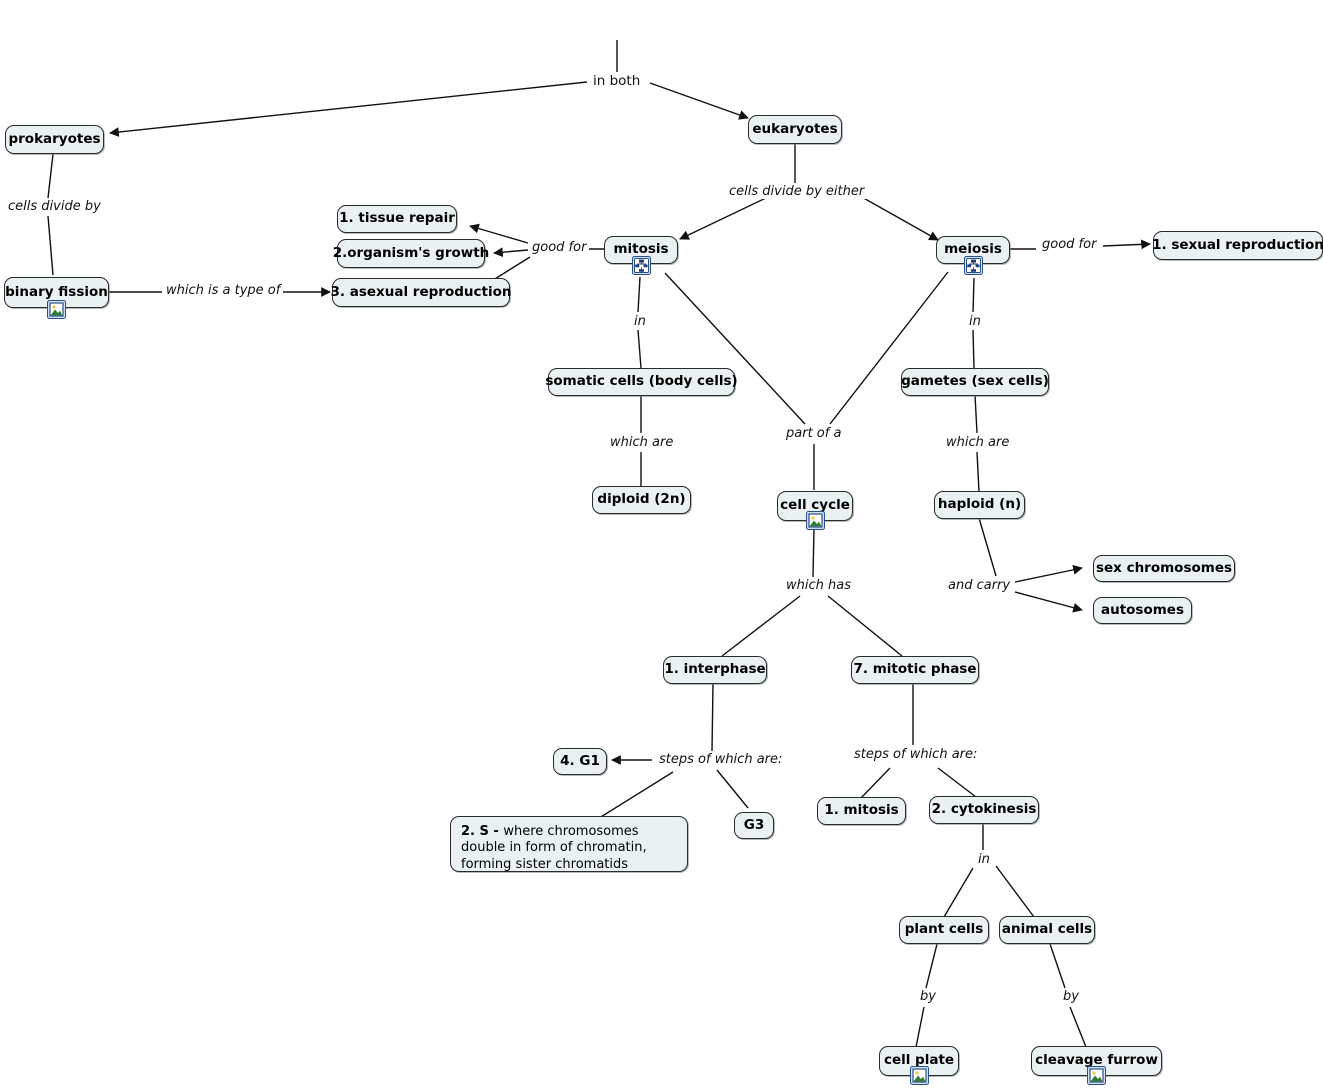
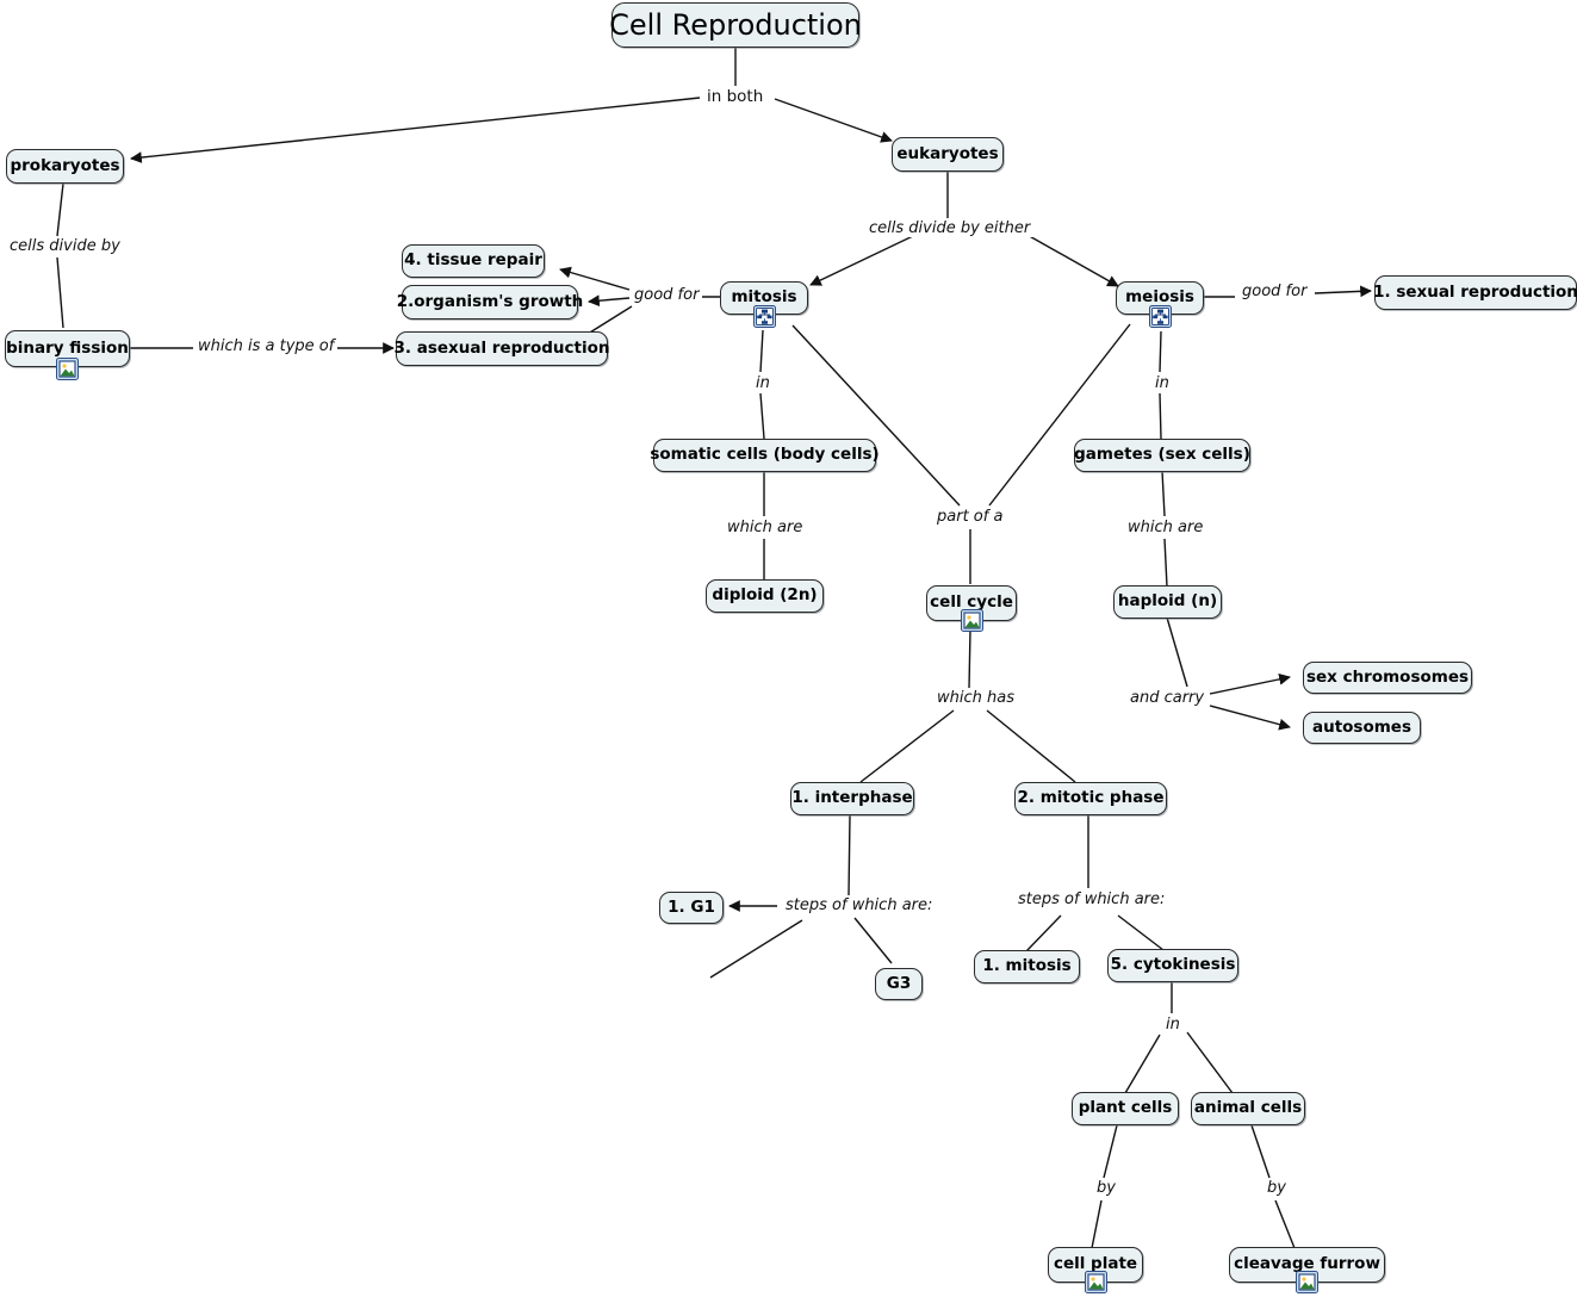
+ Cell Reproduction
  prokaryotes
  eukaryotes
  binary fission
- 1. tissue repair
+ 4. tissue repair
  2.organism's growth
  3. asexual reproduction
  mitosis
  meiosis
  1. sexual reproduction
  somatic cells (body cells)
  gametes (sex cells)
  diploid (2n)
  haploid (n)
  cell cycle
  sex chromosomes
  autosomes
  1. interphase
- 7. mitotic phase
+ 2. mitotic phase
- 4. G1
+ 1. G1
  G3
- 2. S - where chromosomes double in form of chromatin, forming sister chromatids
  1. mitosis
- 2. cytokinesis
+ 5. cytokinesis
  plant cells
  animal cells
  cell plate
  cleavage furrow
  in both
  cells divide by
  which is a type of
  cells divide by either
  good for
  good for
  in
  in
  which are
  which are
  part of a
  and carry
  which has
  steps of which are:
  steps of which are:
  in
  by
  by
